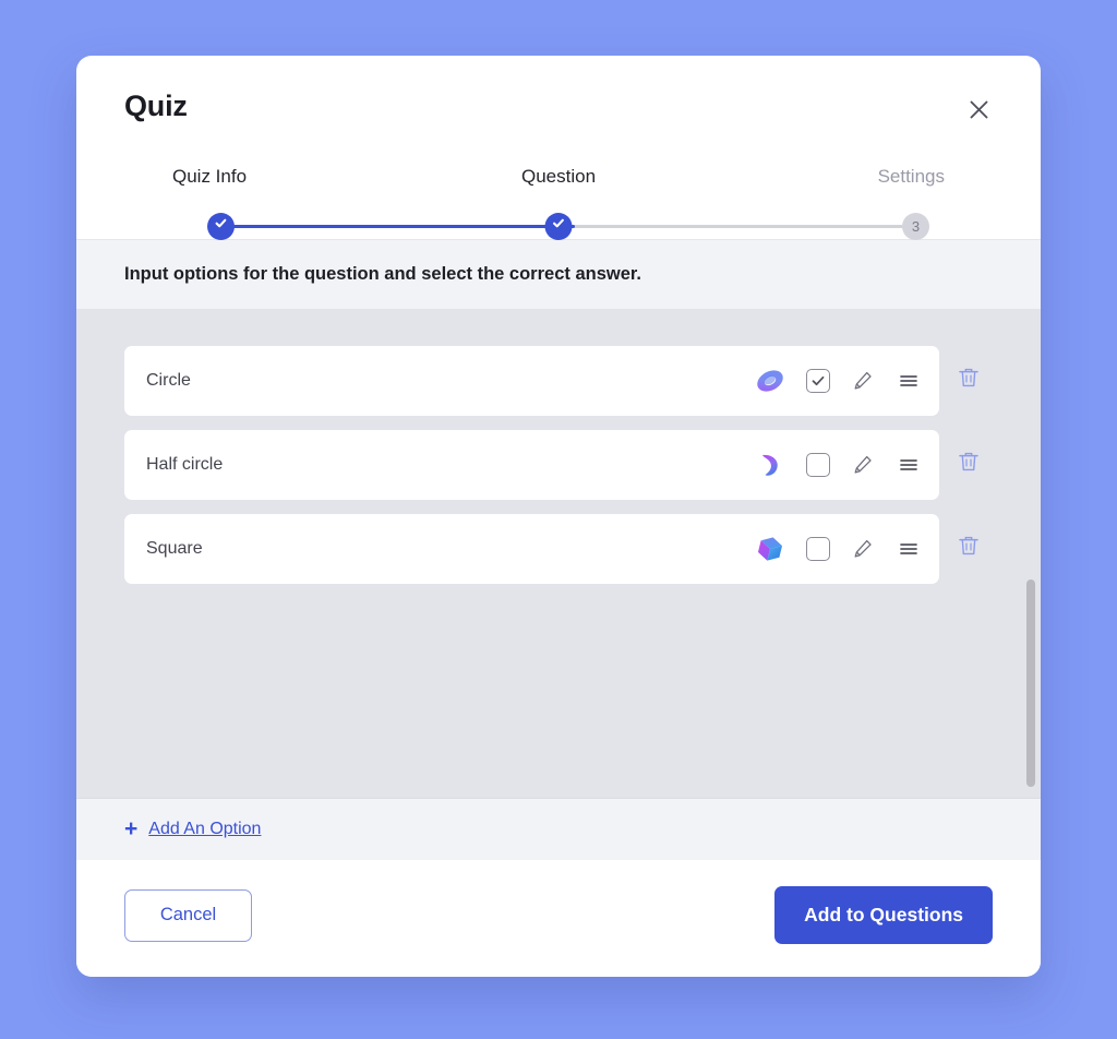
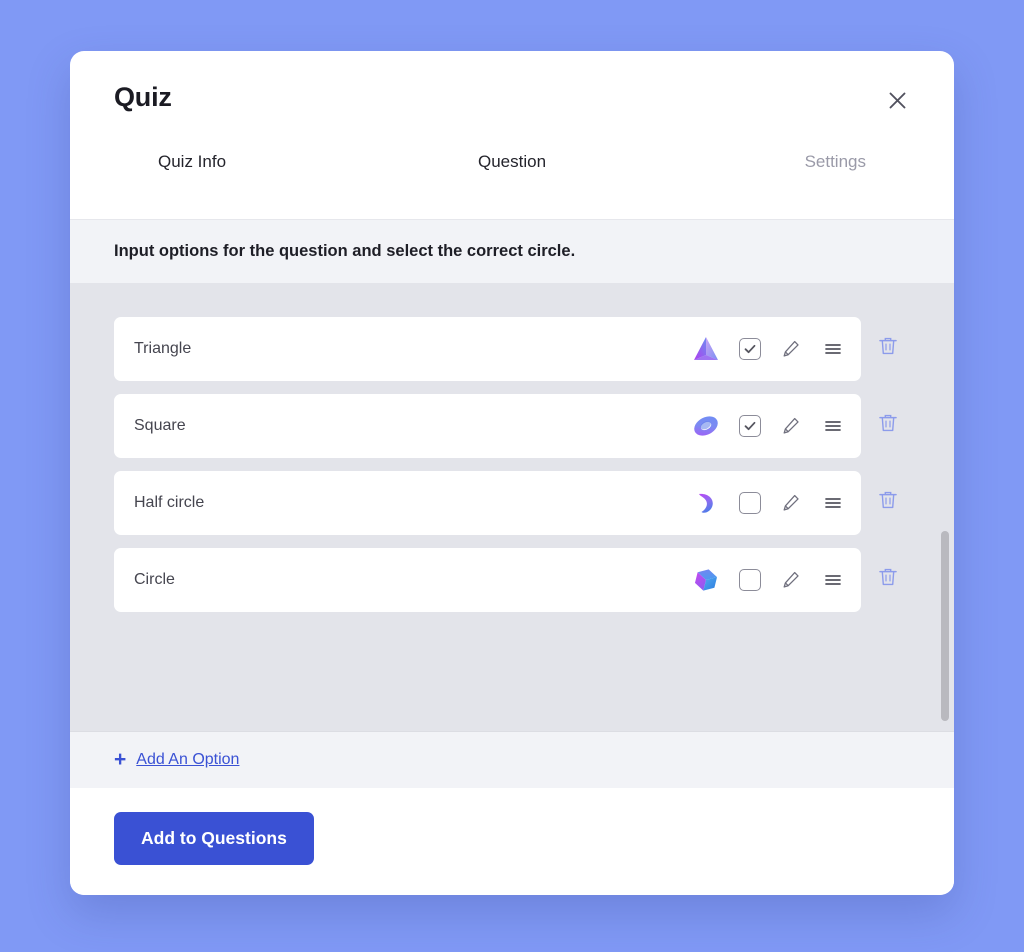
  Quiz
  Quiz Info
  Question
  Settings
- 3
- Input options for the question and select the correct answer.
+ Input options for the question and select the correct circle.
+ Triangle
- Circle
+ Square
  Half circle
- Square
+ Circle
  +
  Add An Option
- Cancel
  Add to Questions
